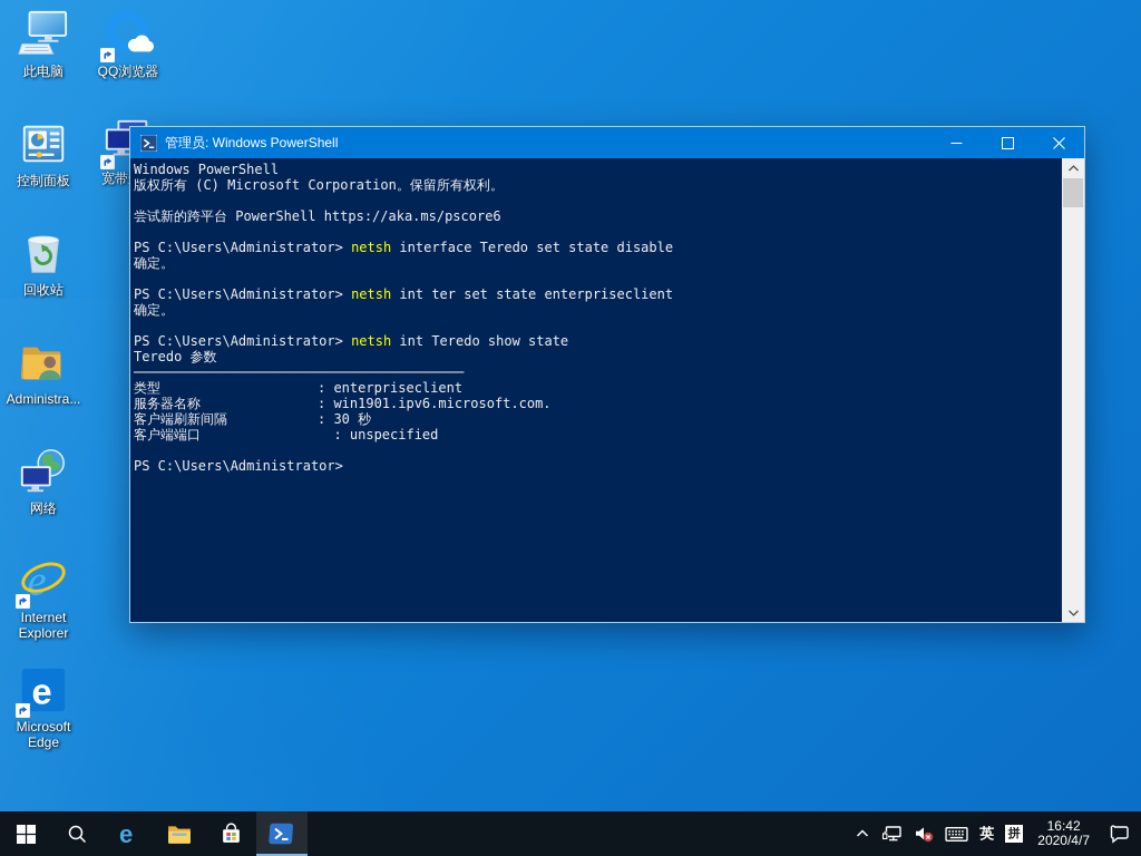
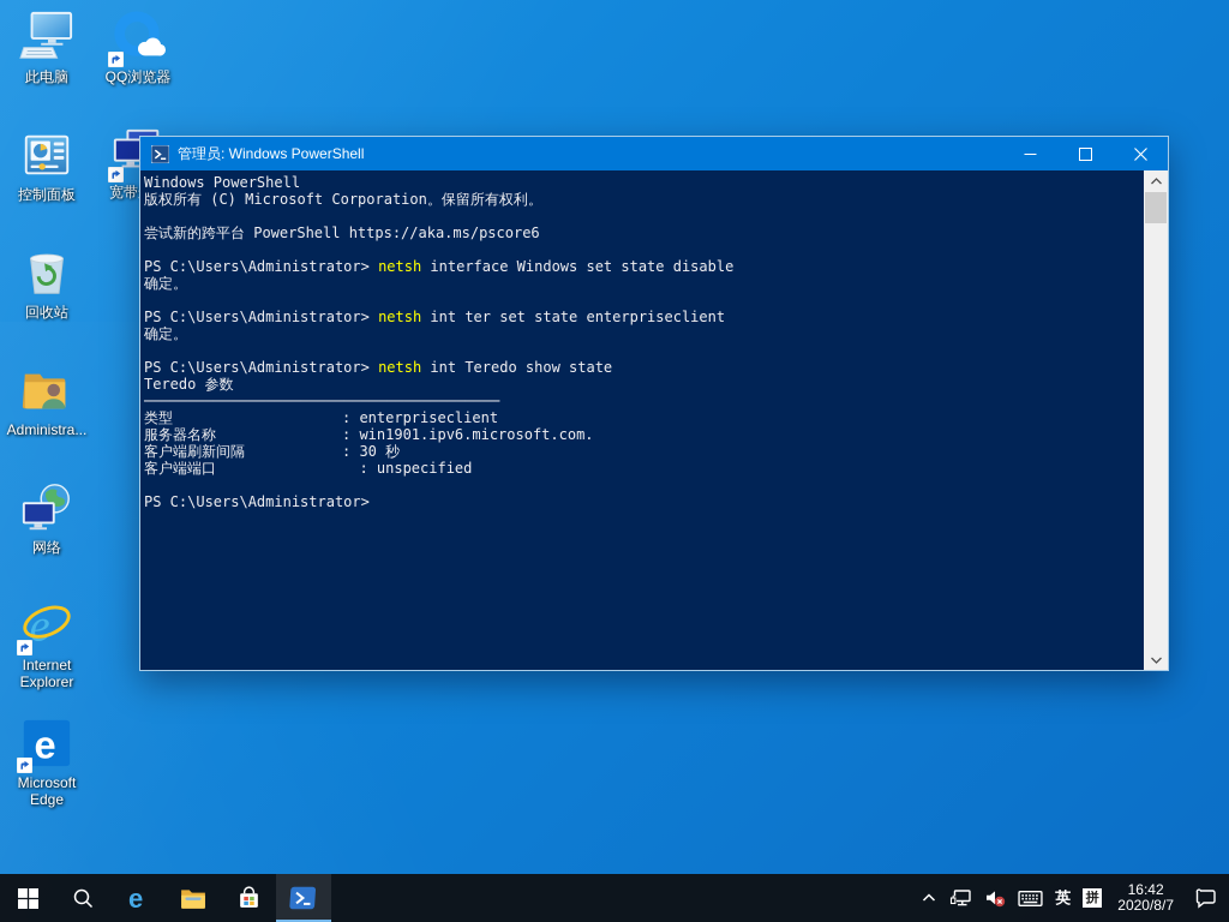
  此电脑
  控制面板
  回收站
  Administra...
  网络
  e
  Internet Explorer
  e
  Microsoft Edge
  QQ浏览器
  管理员: Windows PowerShell
  Windows PowerShell
  版权所有 (C) Microsoft Corporation。保留所有权利。
  尝试新的跨平台 PowerShell https://aka.ms/pscore6
- PS C:\Users\Administrator> netsh interface Teredo set state disable
+ PS C:\Users\Administrator> netsh interface Windows set state disable
  确定。
  PS C:\Users\Administrator> netsh int ter set state enterpriseclient
  确定。
  PS C:\Users\Administrator> netsh int Teredo show state
  Teredo 参数
  ─────────────────────────────────────────
  类型 : enterpriseclient
  服务器名称 : win1901.ipv6.microsoft.com.
  客户端刷新间隔 : 30 秒
  客户端端口 : unspecified
  PS C:\Users\Administrator>
  e
  英
  拼
  16:42
- 2020/4/7
+ 2020/8/7
